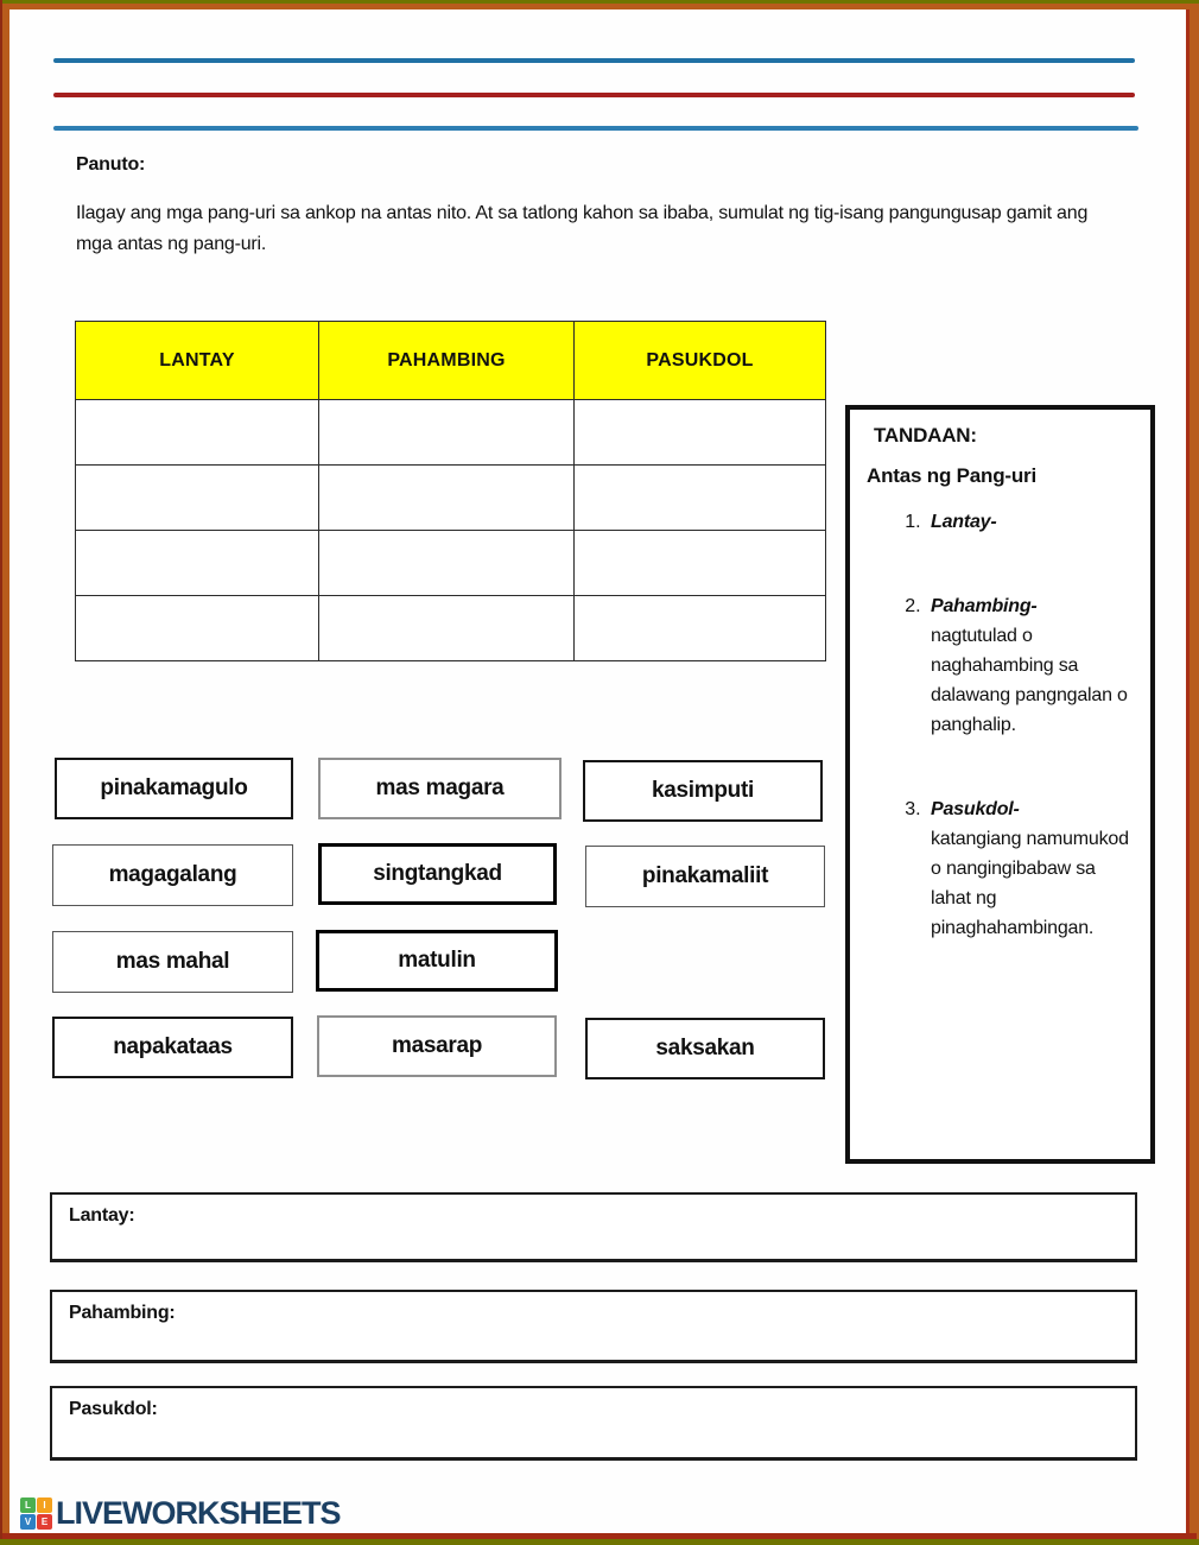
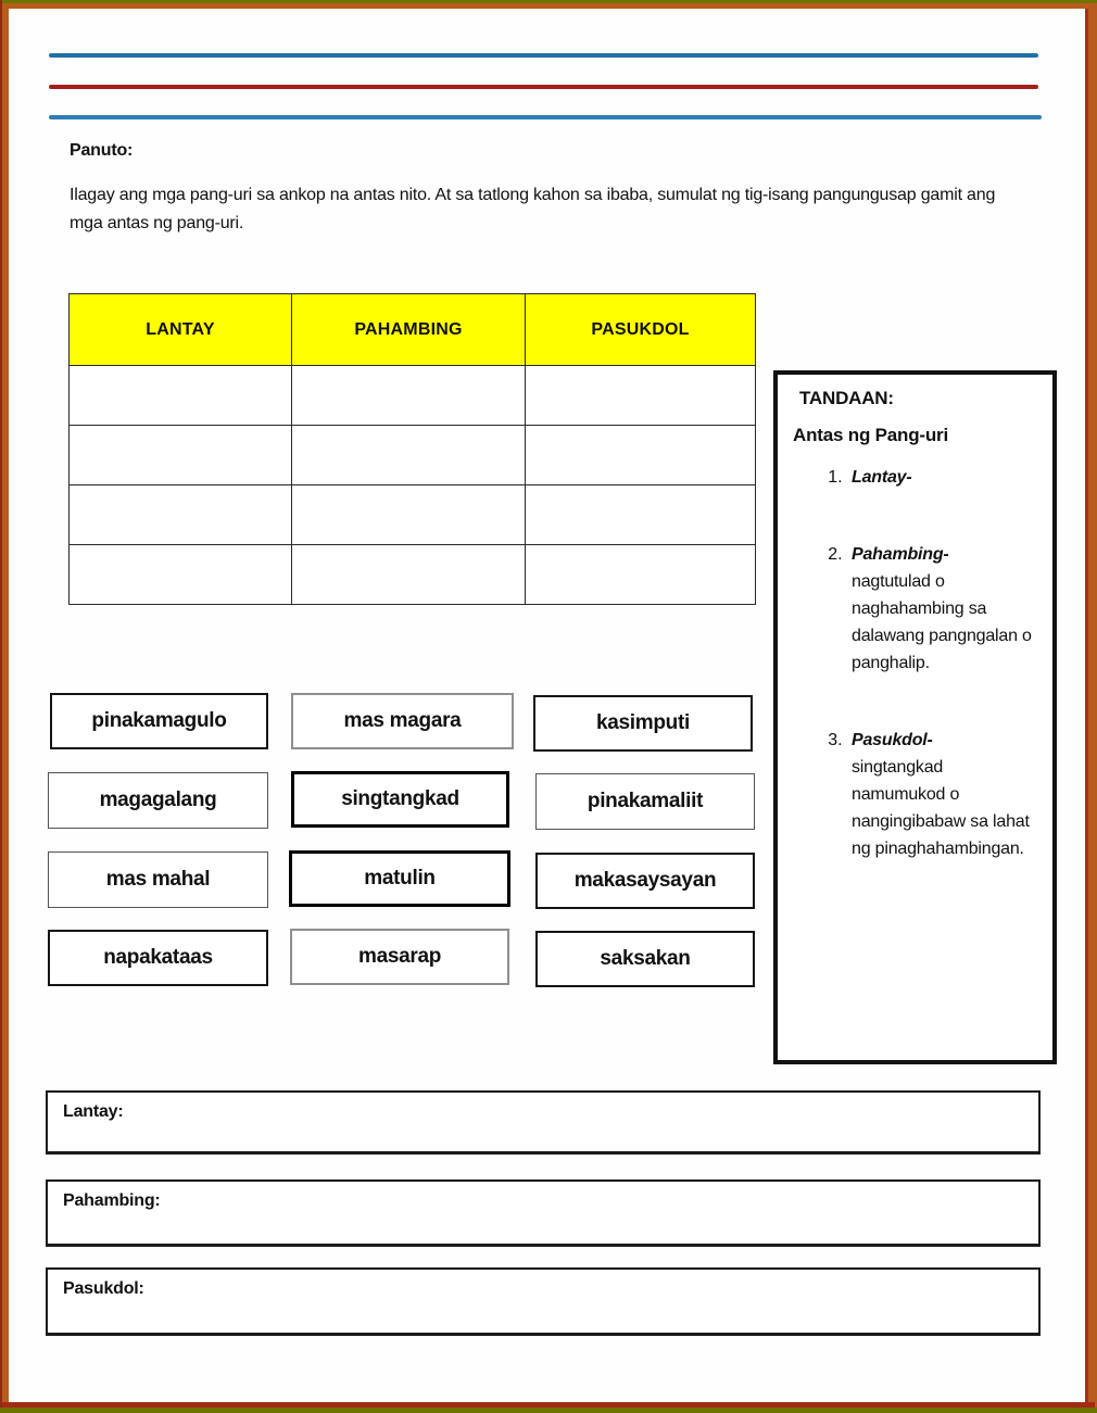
  Panuto:
  Ilagay ang mga pang-uri sa ankop na antas nito. At sa tatlong kahon sa ibaba, sumulat ng tig-isang pangungusap gamit ang mga antas ng pang-uri.
  LANTAY	PAHAMBING	PASUKDOL
  TANDAAN:
  Antas ng Pang-uri
  Lantay-
  Pahambing-
  nagtutulad o naghahambing sa dalawang pangngalan o panghalip.
  Pasukdol-
- katangiang namumukod o nangingibabaw sa lahat ng pinaghahambingan.
+ singtangkad namumukod o nangingibabaw sa lahat ng pinaghahambingan.
  pinakamagulo
  mas magara
  kasimputi
  magagalang
  singtangkad
  pinakamaliit
  mas mahal
  matulin
+ makasaysayan
  napakataas
  masarap
  saksakan
  Lantay:
  Pahambing:
  Pasukdol:
- L
- I
- V
- E
- LIVEWORKSHEETS
